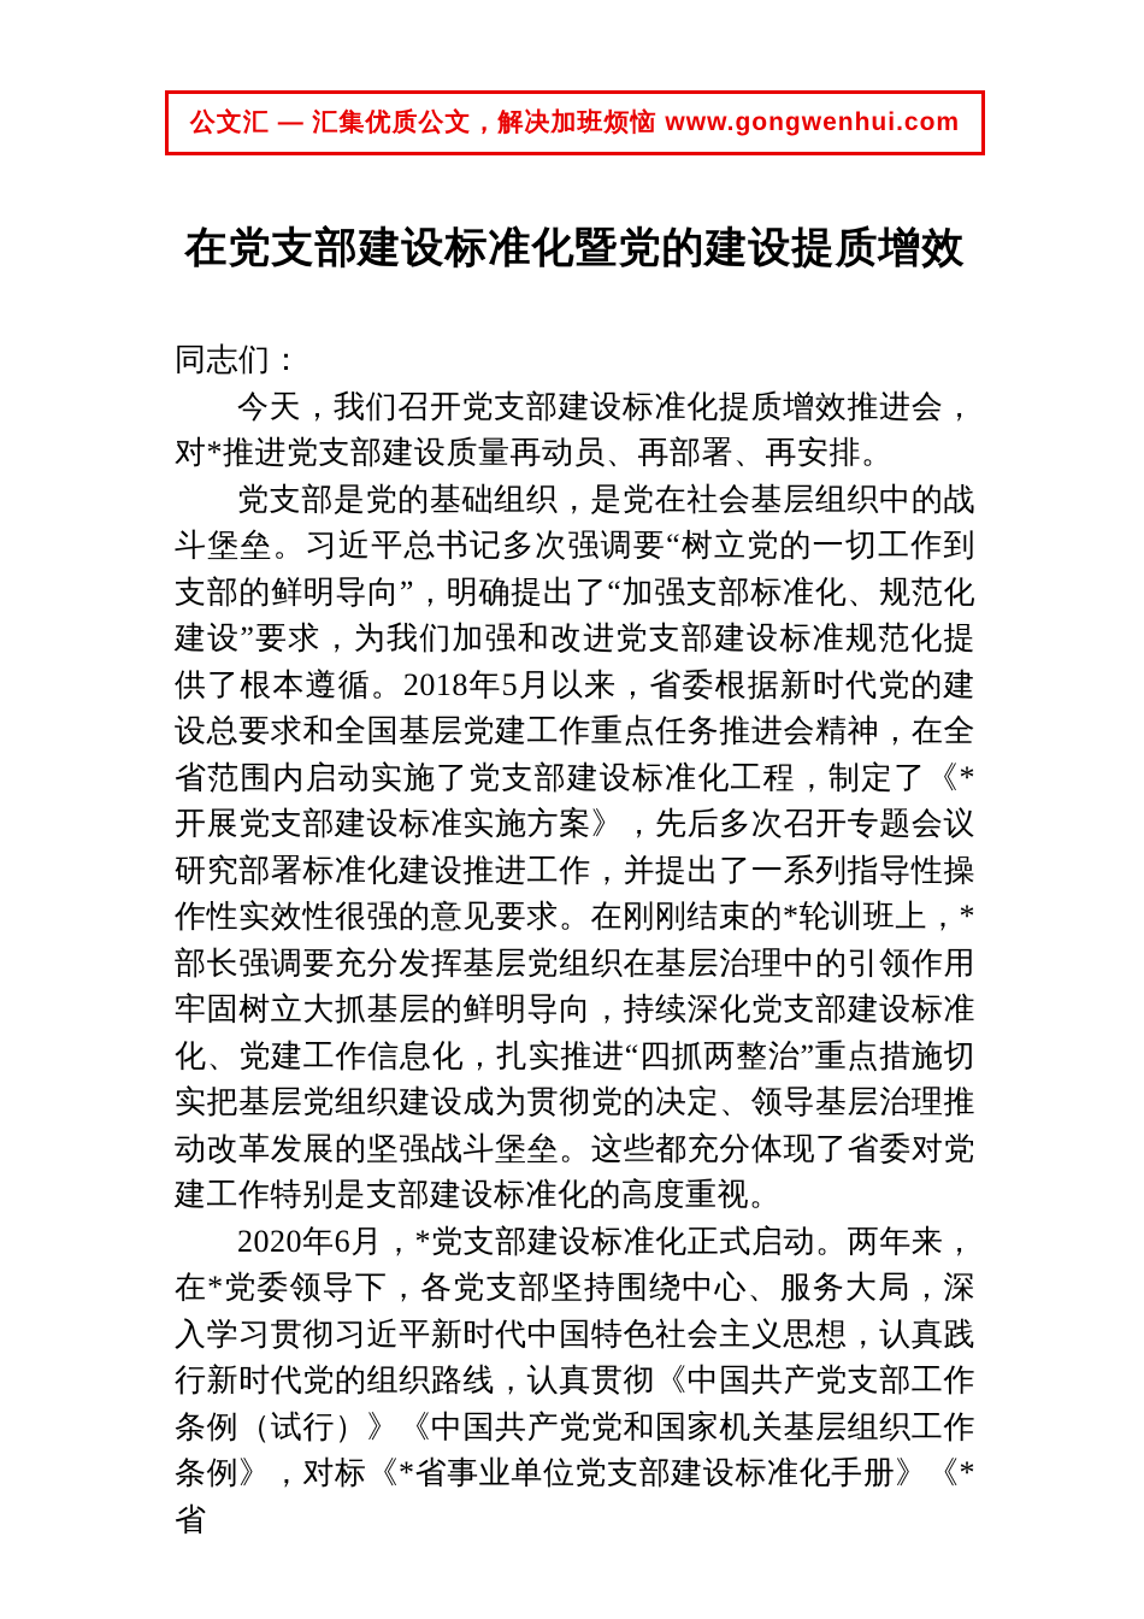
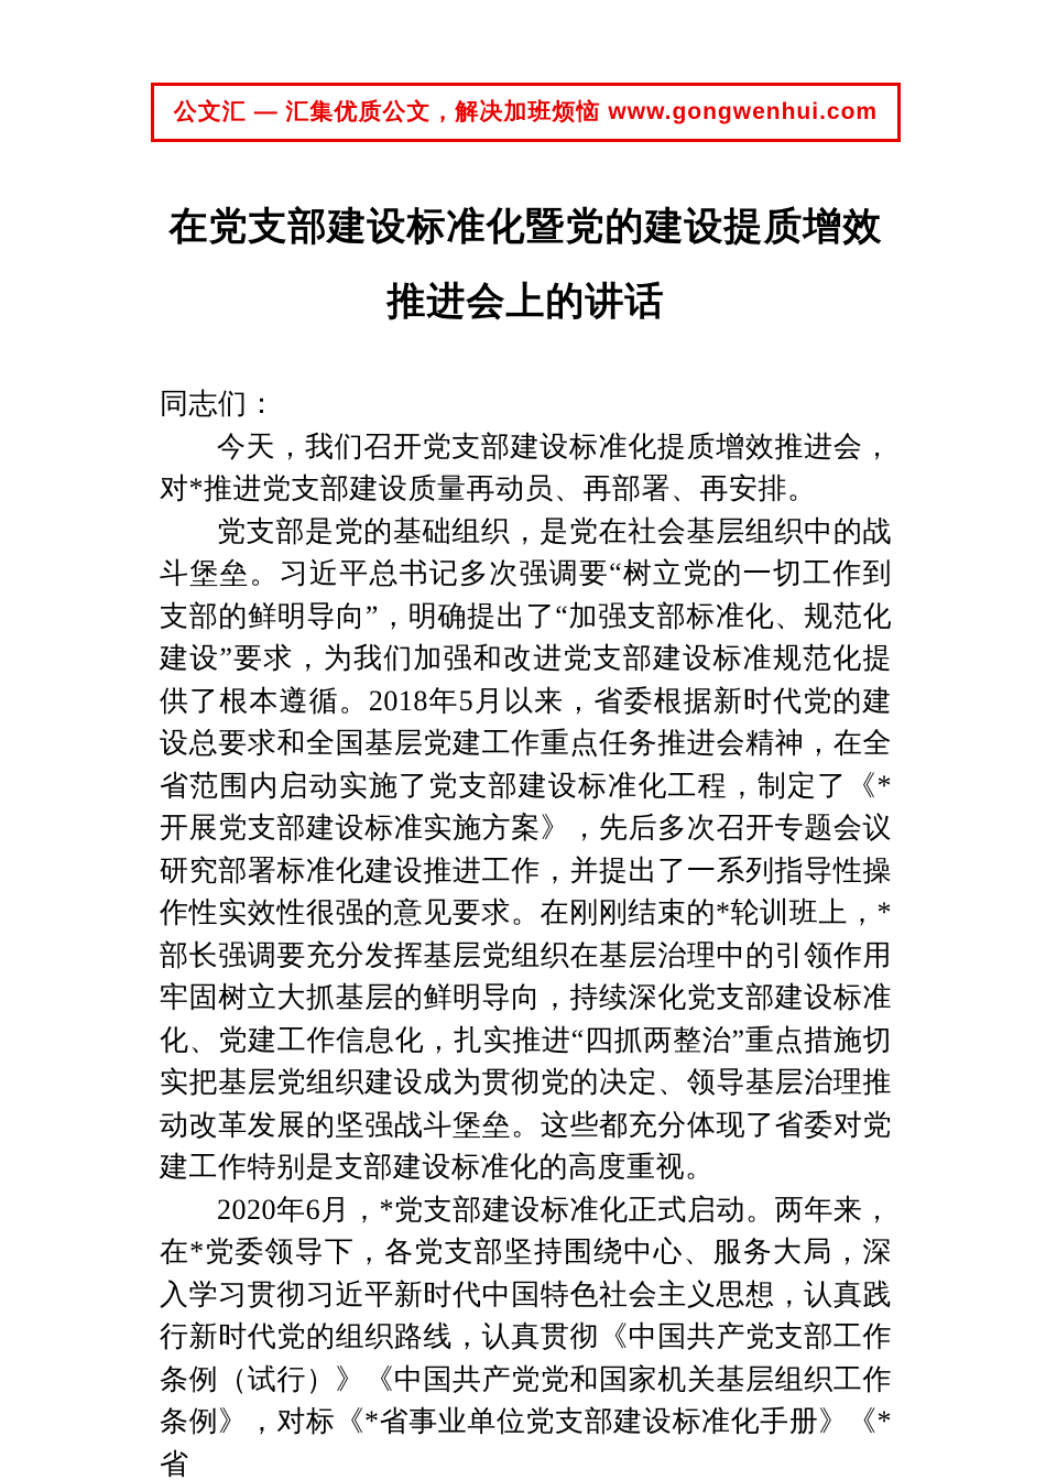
  公文汇 — 汇集优质公文，解决加班烦恼 www.gongwenhui.com
  在党支部建设标准化暨党的建设提质增效
+ 推进会上的讲话
  同志们：
  今天，我们召开党支部建设标准化提质增效推进会，对*推进党支部建设质量再动员、再部署、再安排。
  党支部是党的基础组织，是党在社会基层组织中的战斗堡垒。习近平总书记多次强调要“树立党的一切工作到支部的鲜明导向”，明确提出了“加强支部标准化、规范化建设”要求，为我们加强和改进党支部建设标准规范化提供了根本遵循。2018年5月以来，省委根据新时代党的建设总要求和全国基层党建工作重点任务推进会精神，在全省范围内启动实施了党支部建设标准化工程，制定了《*开展党支部建设标准实施方案》，先后多次召开专题会议研究部署标准化建设推进工作，并提出了一系列指导性操作性实效性很强的意见要求。在刚刚结束的*轮训班上，*部长强调要充分发挥基层党组织在基层治理中的引领作用牢固树立大抓基层的鲜明导向，持续深化党支部建设标准化、党建工作信息化，扎实推进“四抓两整治”重点措施切实把基层党组织建设成为贯彻党的决定、领导基层治理推动改革发展的坚强战斗堡垒。这些都充分体现了省委对党建工作特别是支部建设标准化的高度重视。
  2020年6月，*党支部建设标准化正式启动。两年来，在*党委领导下，各党支部坚持围绕中心、服务大局，深入学习贯彻习近平新时代中国特色社会主义思想，认真践行新时代党的组织路线，认真贯彻《中国共产党支部工作条例（试行）》《中国共产党党和国家机关基层组织工作条例》，对标《*省事业单位党支部建设标准化手册》《*省
